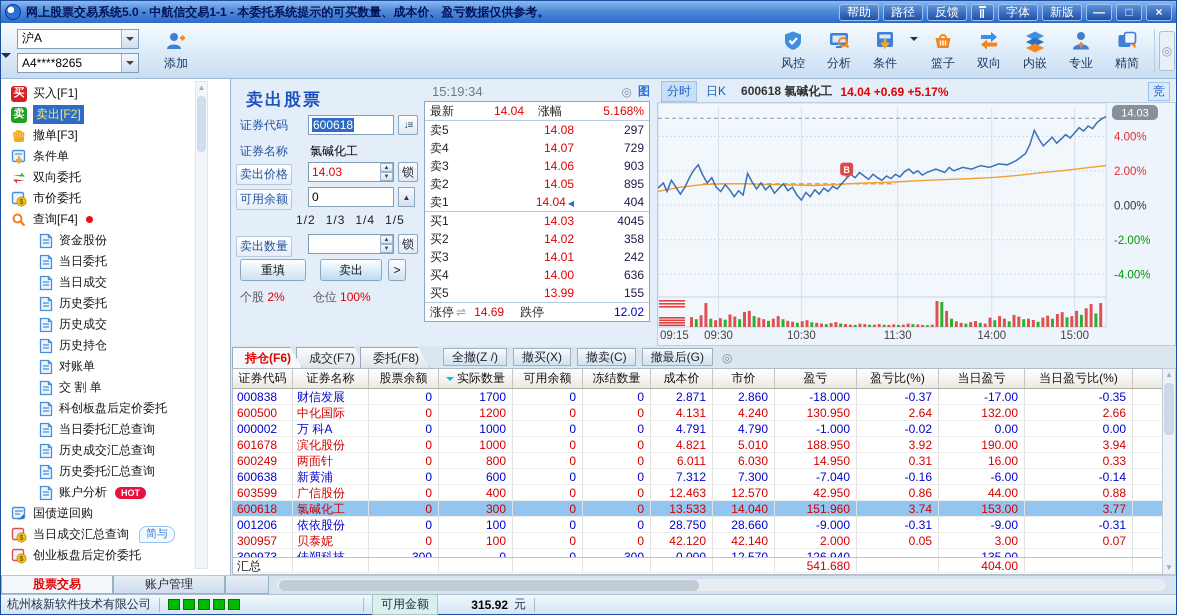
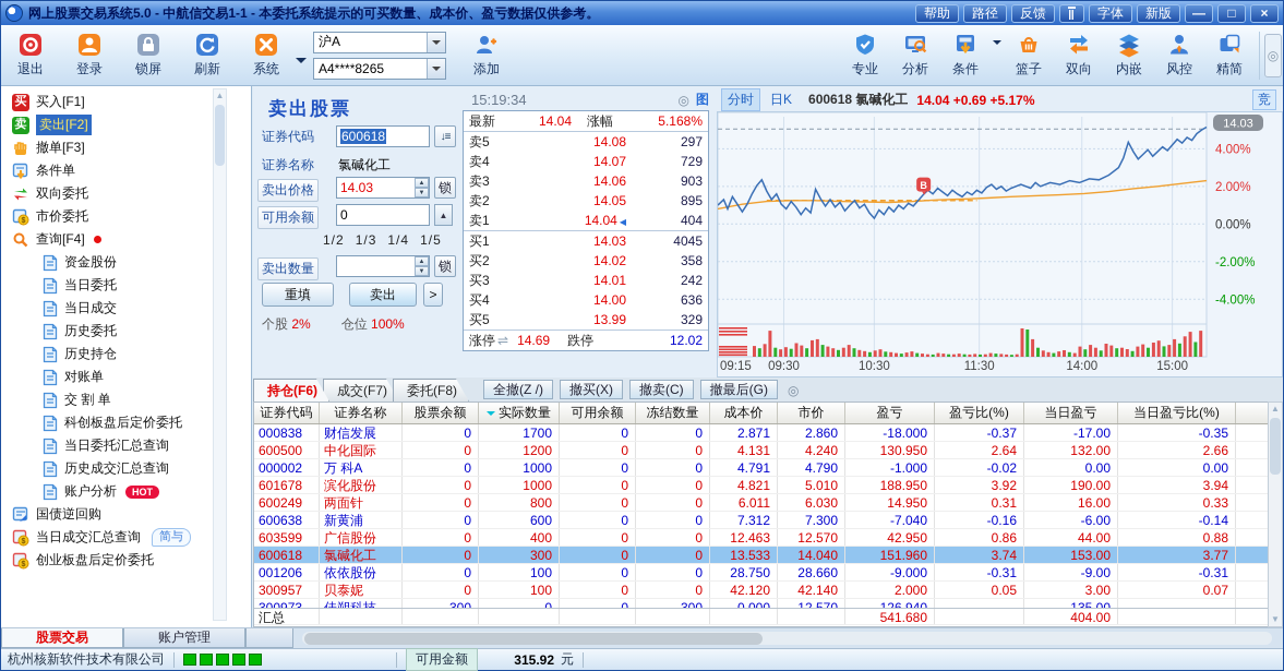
  网上股票交易系统5.0 - 中航信交易1-1 - 本委托系统提示的可买数量、成本价、盈亏数据仅供参考。
  帮助
  路径
  反馈
  ‖
  字体
  新版
  —
  □
  ×
+ 退出
+ 登录
+ 锁屏
+ 刷新
+ 系统
  沪A
  A4****8265
  添加
- 风控
+ 专业
  分析
  条件
  篮子
  双向
  内嵌
- 专业
+ 风控
  精简
  ◎
  买
  买入[F1]
  卖
  卖出[F2]
  撤单[F3]
  条件单
  双向委托
  市价委托
  查询[F4]
  资金股份
  当日委托
  当日成交
  历史委托
- 历史成交
  历史持仓
  对账单
  交 割 单
  科创板盘后定价委托
  当日委托汇总查询
  历史成交汇总查询
- 历史委托汇总查询
  账户分析
  HOT
  国债逆回购
  当日成交汇总查询
  简与
  创业板盘后定价委托
  ▲
  卖出股票
  证券代码
  600618
  ↓≡
  证券名称
  氯碱化工
  卖出价格
  14.03
  锁
  可用余额
  0
  ▲
  1/2 1/3 1/4 1/5
  卖出数量
  锁
  重填
  卖出
  >
  个股 2% 仓位 100%
  15:19:34
  ◎
  图
  最新
  14.04
  涨幅
  5.168%
  卖5
  14.08
  297
  卖4
  14.07
  729
  卖3
  14.06
  903
  卖2
  14.05
  895
  卖1
  14.04 ◀
  404
  买1
  14.03
  4045
  买2
  14.02
  358
  买3
  14.01
  242
  买4
  14.00
  636
  买5
  13.99
- 155
+ 329
  涨停
  ⇌
  14.69
  跌停
  12.02
  分时
  日K
  600618 氯碱化工
  14.04 +0.69 +5.17%
  竞
  B
  14.03
  4.00%
  2.00%
  0.00%
  -2.00%
  -4.00%
  09:15
  09:30
  10:30
  11:30
  14:00
  15:00
  持仓(F6)
  成交(F7)
  委托(F8)
  全撤(Z /)
  撤买(X)
  撤卖(C)
  撤最后(G)
  ◎
  证券代码
  证券名称
  股票余额
  实际数量
  可用余额
  冻结数量
  成本价
  市价
  盈亏
  盈亏比(%)
  当日盈亏
  当日盈亏比(%)
  000838
  财信发展
  0
  1700
  0
  0
  2.871
  2.860
  -18.000
  -0.37
  -17.00
  -0.35
  600500
  中化国际
  0
  1200
  0
  0
  4.131
  4.240
  130.950
  2.64
  132.00
  2.66
  000002
  万 科A
  0
  1000
  0
  0
  4.791
  4.790
  -1.000
  -0.02
  0.00
  0.00
  601678
  滨化股份
  0
  1000
  0
  0
  4.821
  5.010
  188.950
  3.92
  190.00
  3.94
  600249
  两面针
  0
  800
  0
  0
  6.011
  6.030
  14.950
  0.31
  16.00
  0.33
  600638
  新黄浦
  0
  600
  0
  0
  7.312
  7.300
  -7.040
  -0.16
  -6.00
  -0.14
  603599
  广信股份
  0
  400
  0
  0
  12.463
  12.570
  42.950
  0.86
  44.00
  0.88
  600618
  氯碱化工
  0
  300
  0
  0
  13.533
  14.040
  151.960
  3.74
  153.00
  3.77
  001206
  依依股份
  0
  100
  0
  0
  28.750
  28.660
  -9.000
  -0.31
  -9.00
  -0.31
  300957
  贝泰妮
  0
  100
  0
  0
  42.120
  42.140
  2.000
  0.05
  3.00
  0.07
  汇总
  541.680
  404.00
  ▲
  ▼
  股票交易
  账户管理
  杭州核新软件技术有限公司
  可用金额
  315.92
  元
